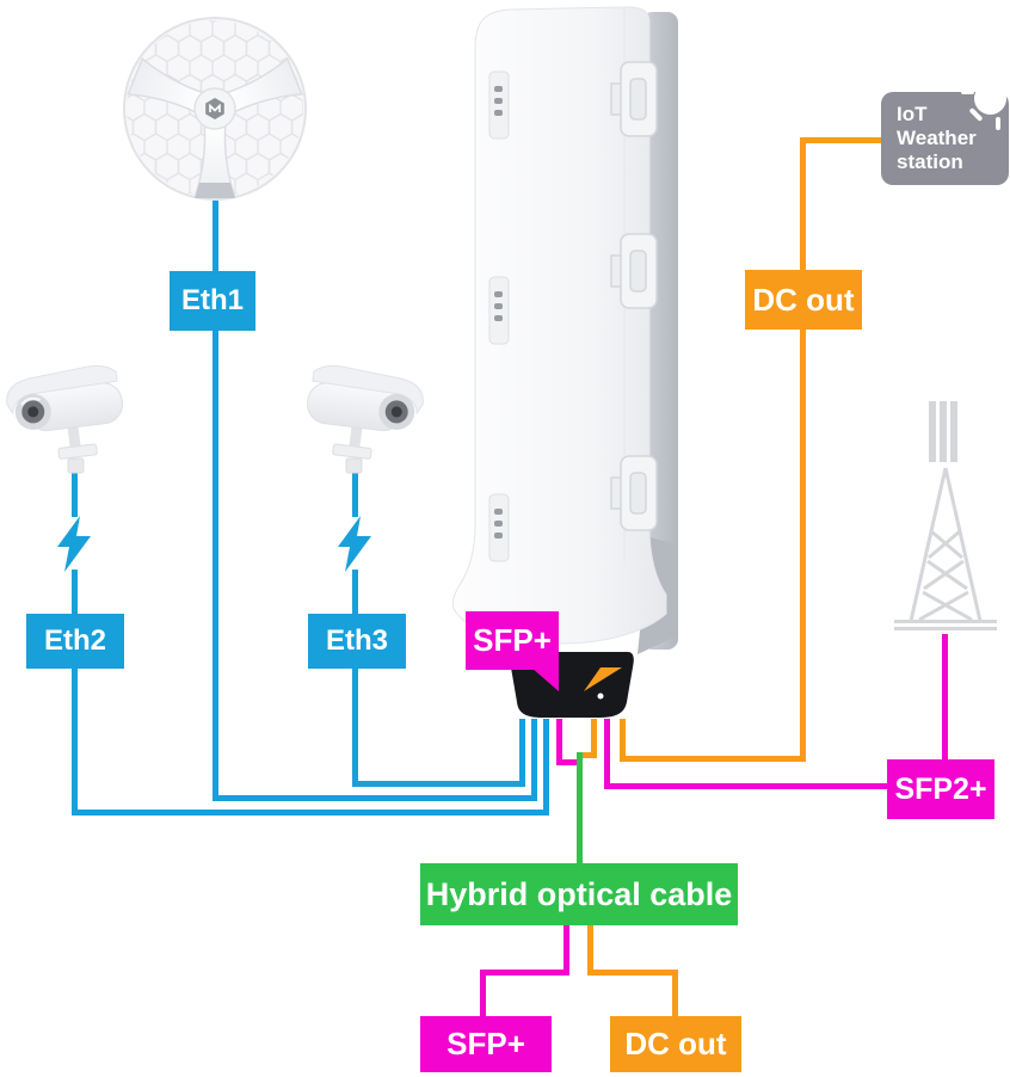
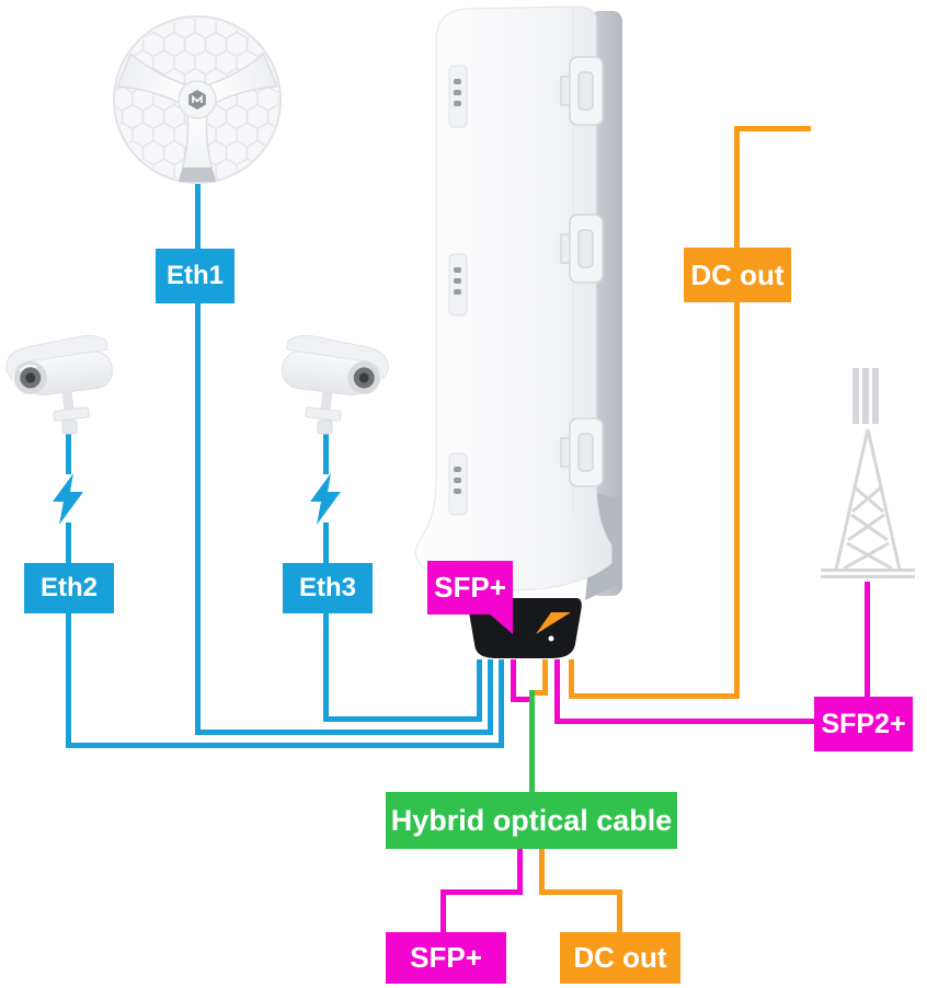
  Eth1
  Eth2
  Eth3
  SFP+
  DC out
  SFP2+
  Hybrid optical cable
  SFP+
  DC out
- IoT
- Weather
- station
